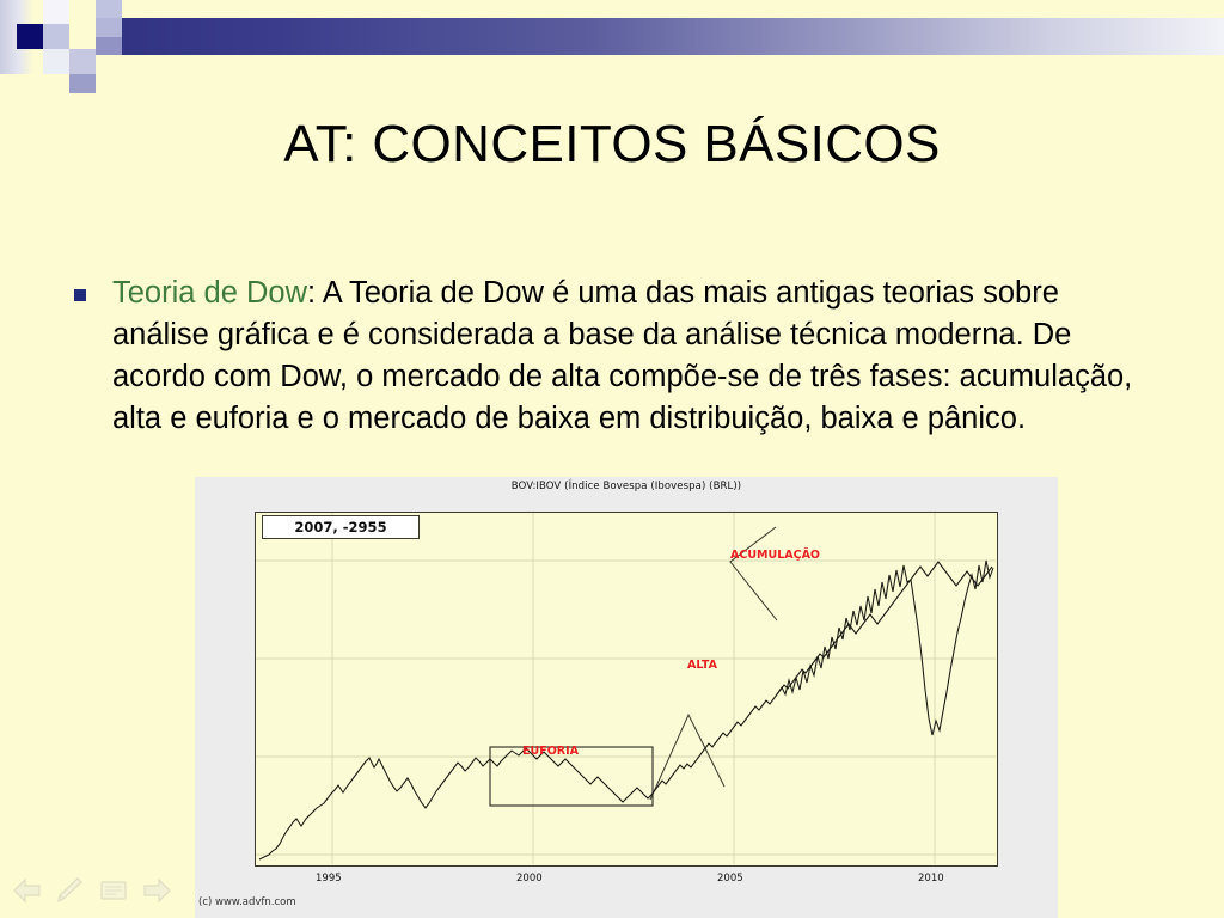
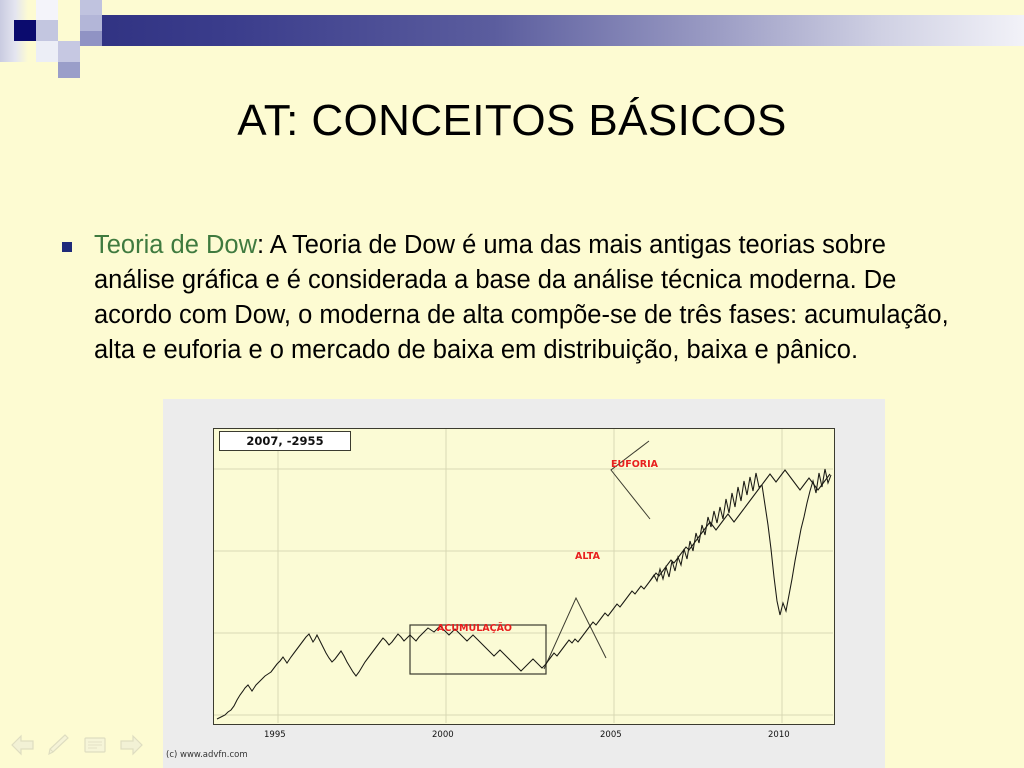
  AT: CONCEITOS BÁSICOS
- Teoria de Dow: A Teoria de Dow é uma das mais antigas teorias sobre análise gráfica e é considerada a base da análise técnica moderna. De acordo com Dow, o mercado de alta compõe-se de três fases: acumulação, alta e euforia e o mercado de baixa em distribuição, baixa e pânico.
+ Teoria de Dow: A Teoria de Dow é uma das mais antigas teorias sobre análise gráfica e é considerada a base da análise técnica moderna. De acordo com Dow, o moderna de alta compõe-se de três fases: acumulação, alta e euforia e o mercado de baixa em distribuição, baixa e pânico.
- BOV:IBOV (Índice Bovespa (Ibovespa) (BRL))
  2007, -2955
- EUFORIA
+ ACUMULAÇÃO
  ALTA
- ACUMULAÇÃO
+ EUFORIA
  1995
  2000
  2005
  2010
  (c) www.advfn.com
